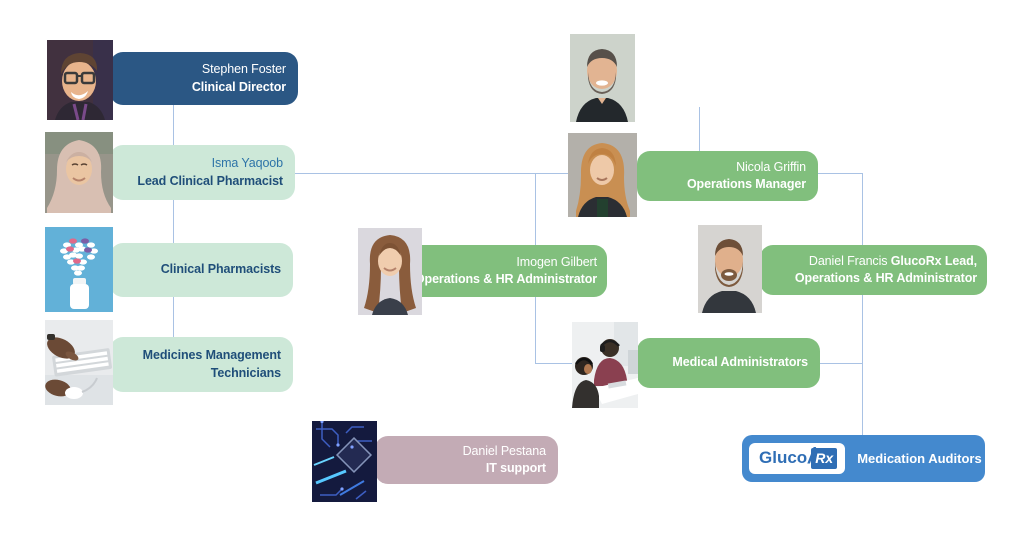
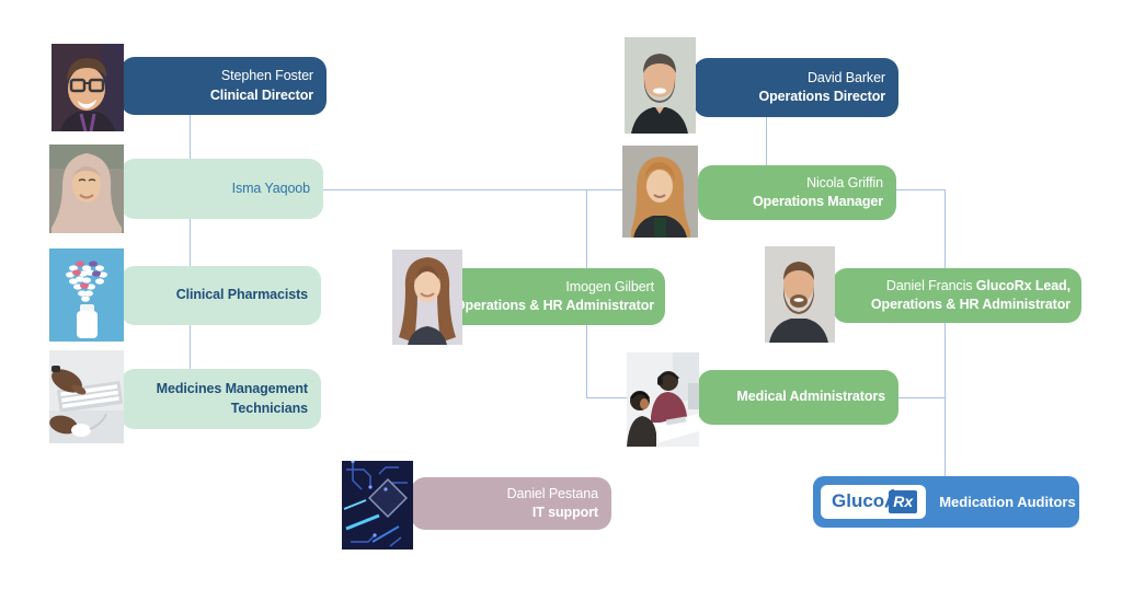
  Stephen Foster
  Clinical Director
  Isma Yaqoob
- Lead Clinical Pharmacist
  Clinical Pharmacists
  Medicines Management
  Technicians
+ David Barker
+ Operations Director
  Nicola Griffin
  Operations Manager
  Imogen Gilbert
  perations & HR Administrator
  Daniel Francis GlucoRx Lead,
  Operations & HR Administrator
  Medical Administrators
  Gluco
  Rx
  Medication Auditors
  Daniel Pestana
  IT support
